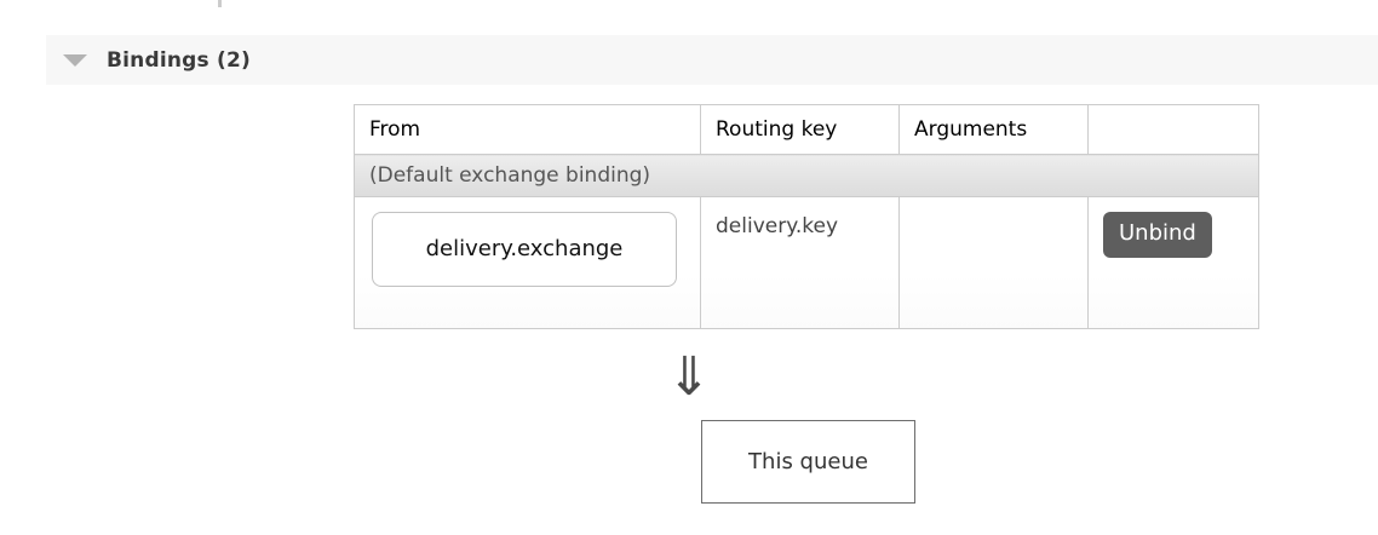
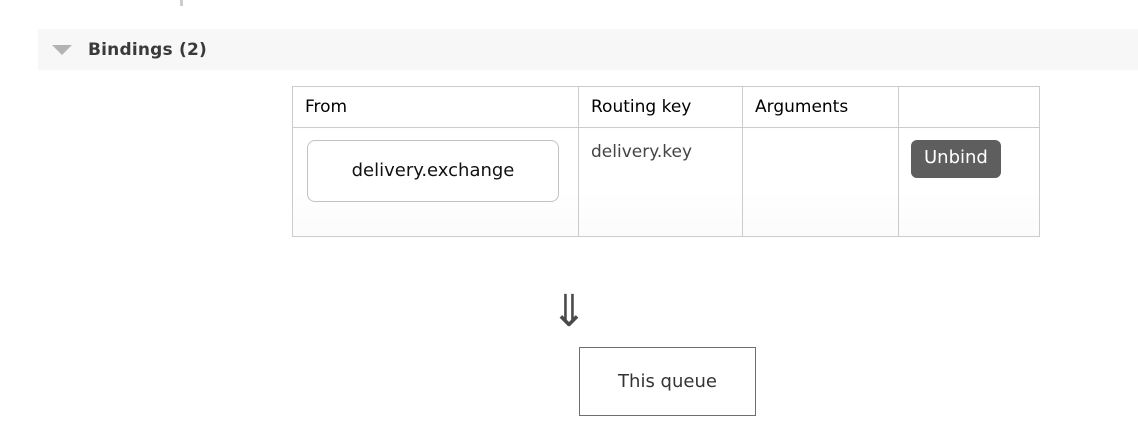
  Bindings (2)
  From	Routing key	Arguments
- (Default exchange binding)
  delivery.exchange	delivery.key		Unbind
  ⇓
  This queue
